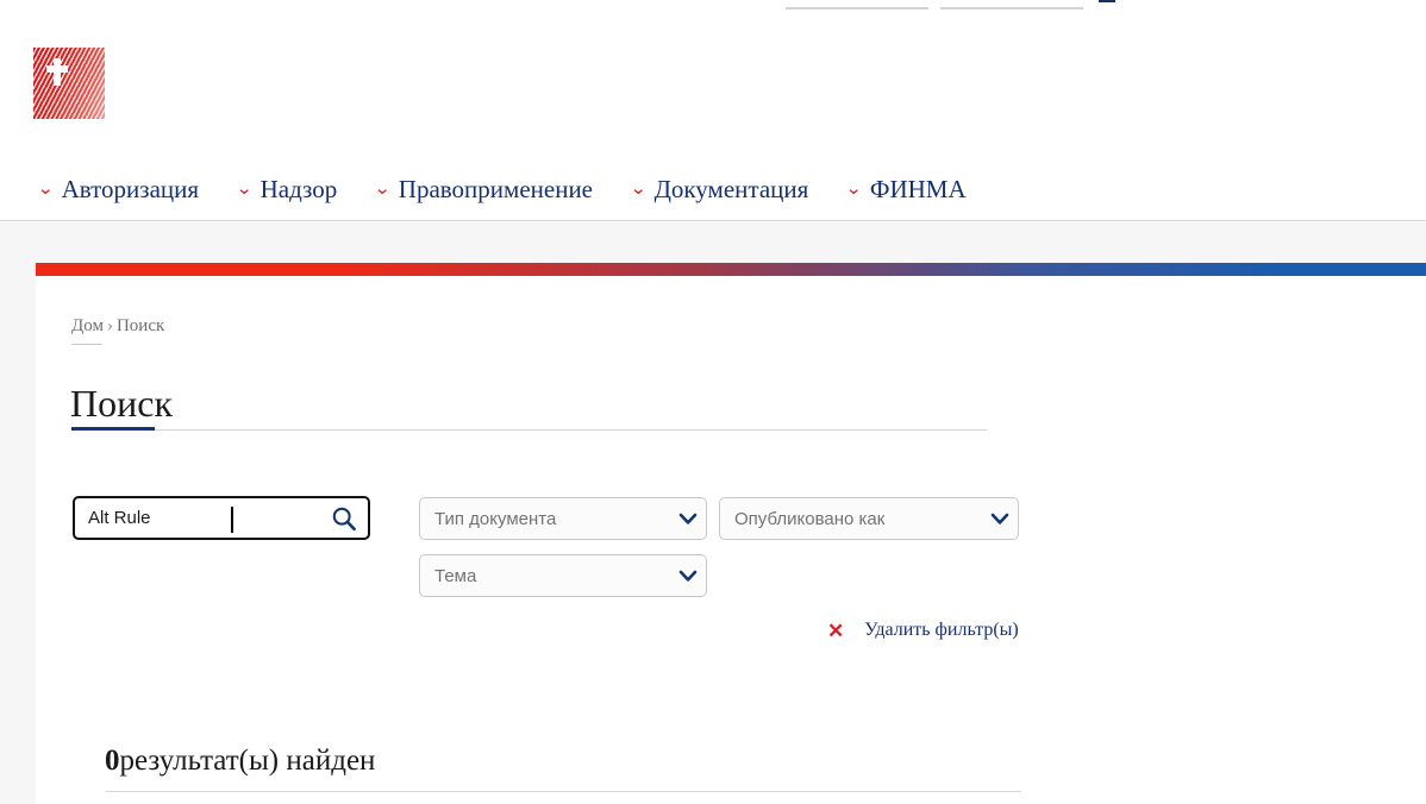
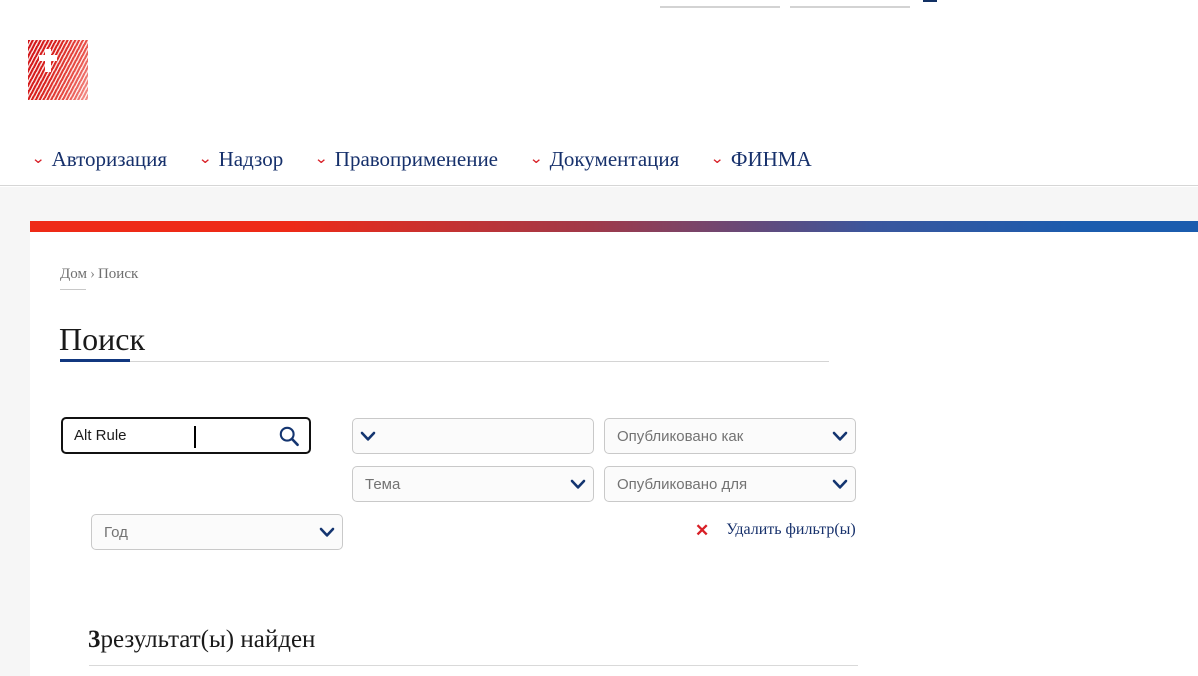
  ⌄
  Авторизация
  ⌄
  Надзор
  ⌄
  Правоприменение
  ⌄
  Документация
  ⌄
  ФИНМА
  Дом › Поиск
  Поиск
  Alt Rule
- Тип документа
  Опубликовано как
  Тема
+ Опубликовано для
+ Год
  ✕
  Удалить фильтр(ы)
- 0результат(ы) найден
+ 3результат(ы) найден
